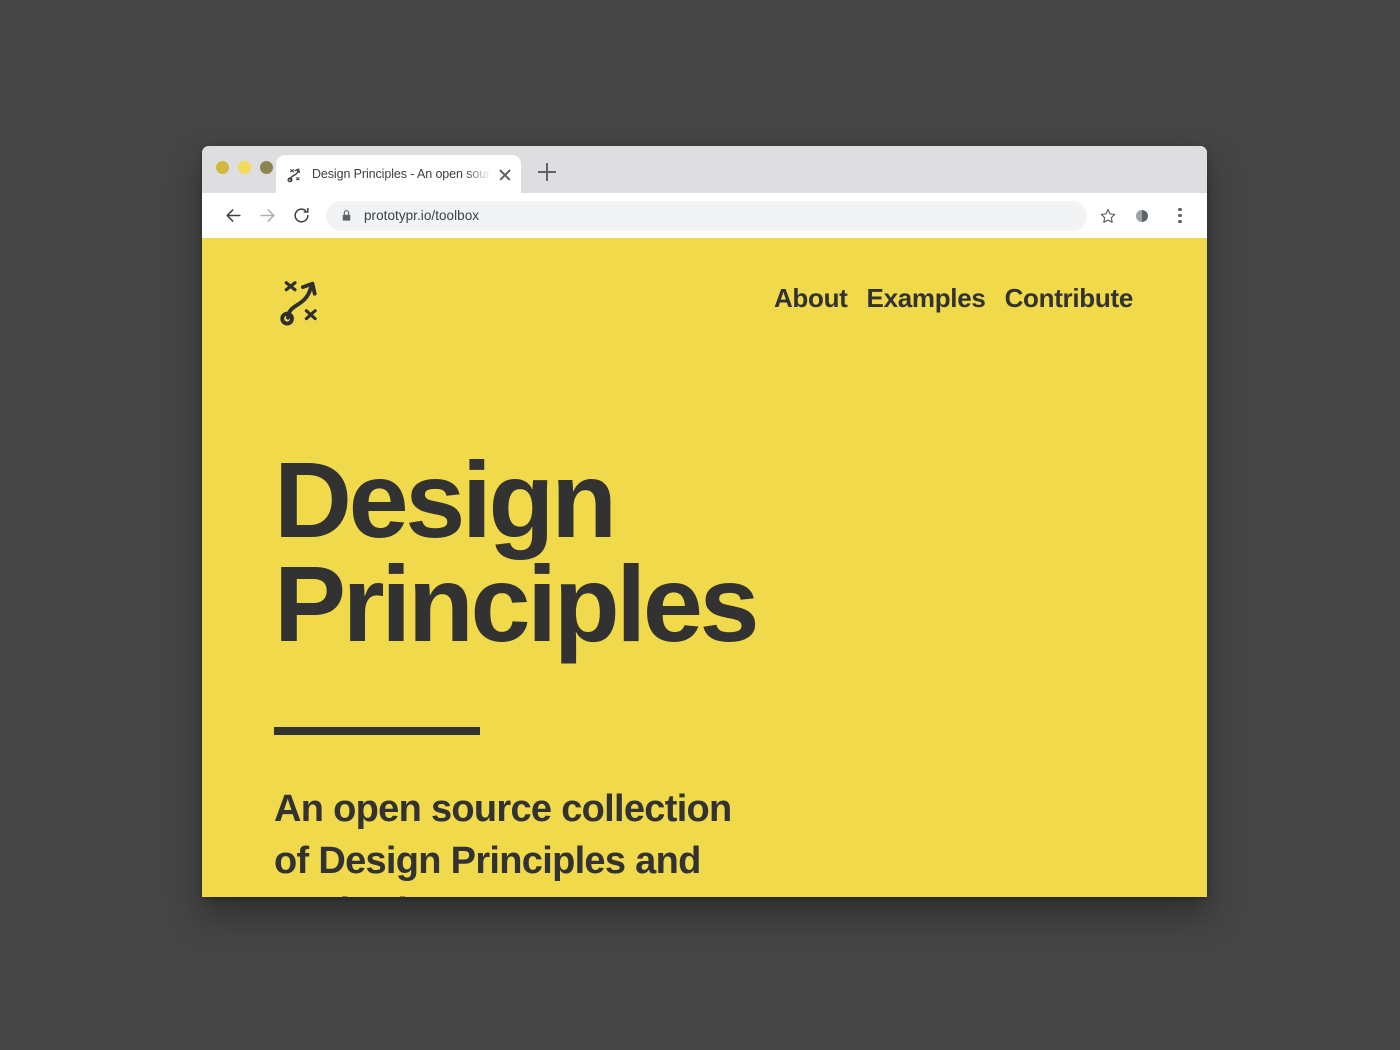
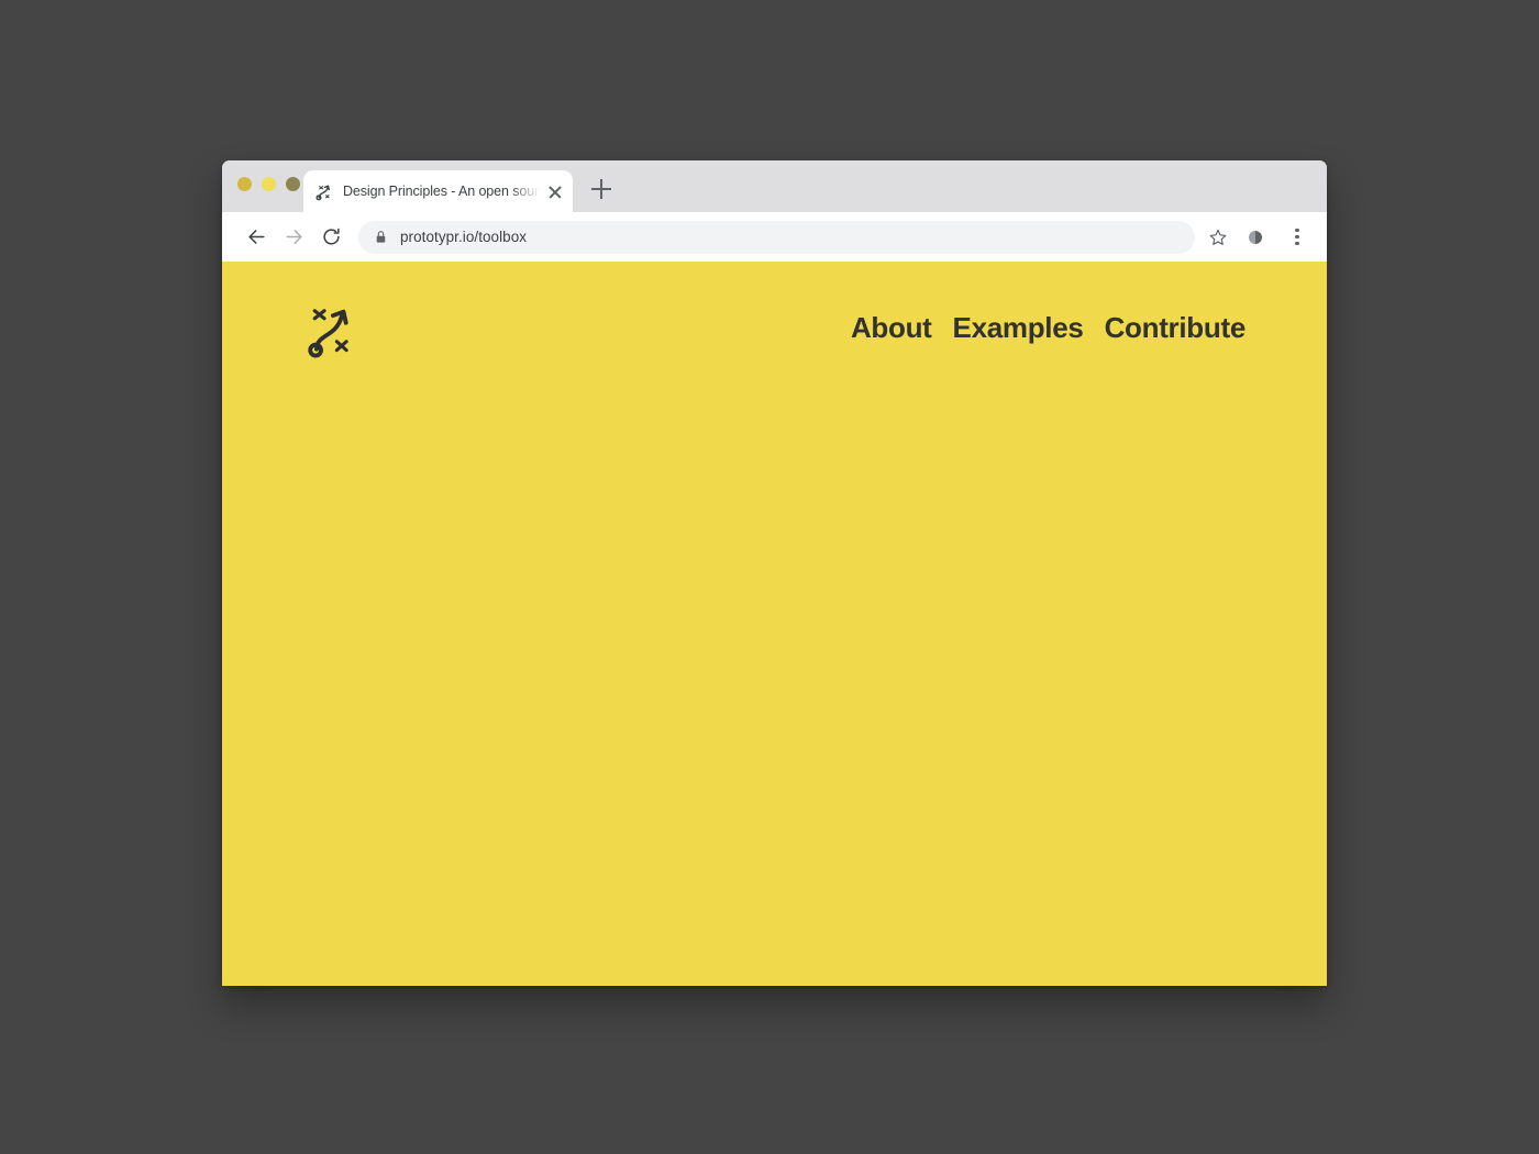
  Design Principles - An open sour
  prototypr.io/toolbox
  About
  Examples
  Contribute
- Design
- Principles
- An open source collection
- of Design Principles and
